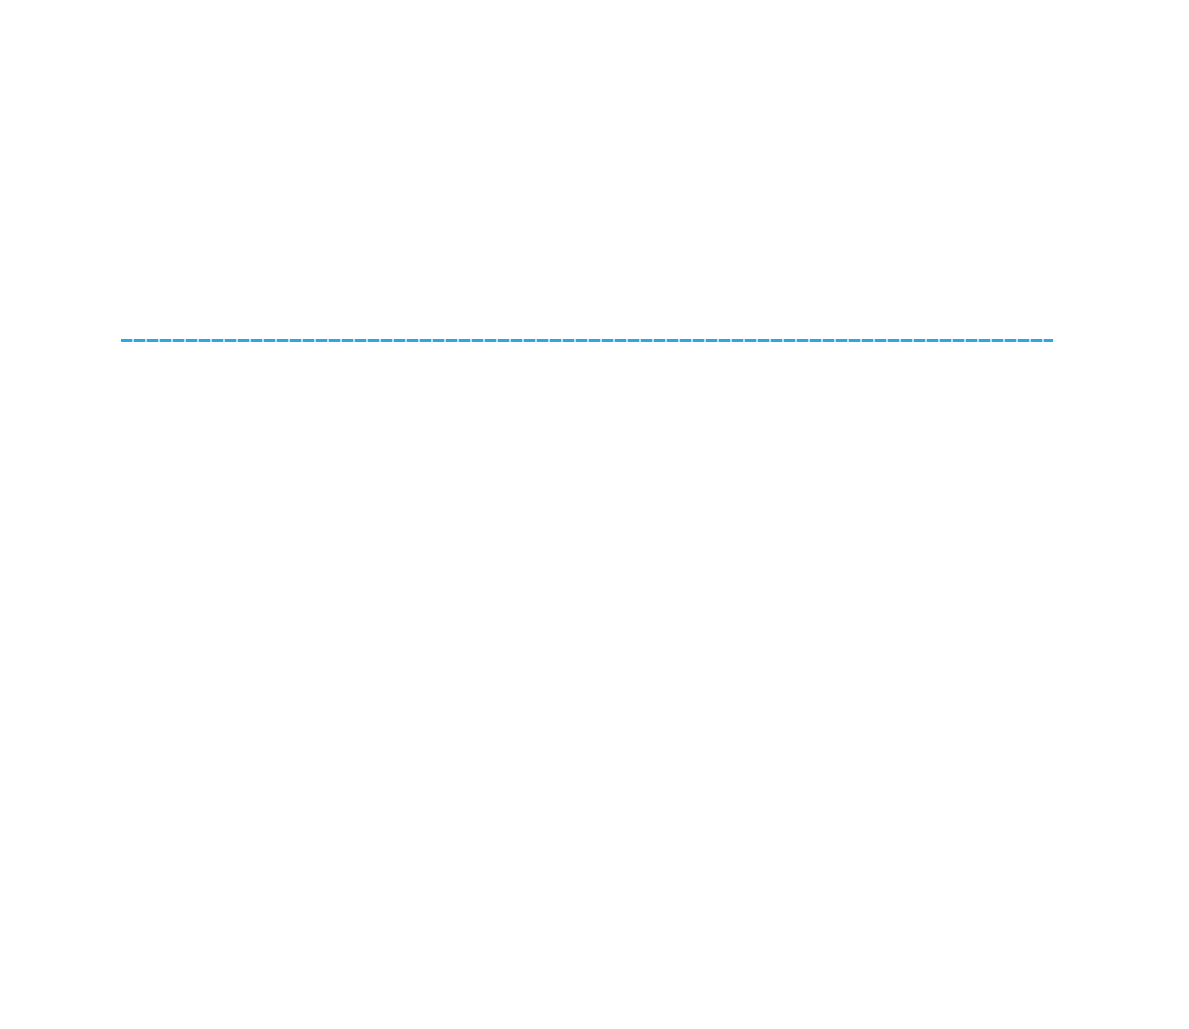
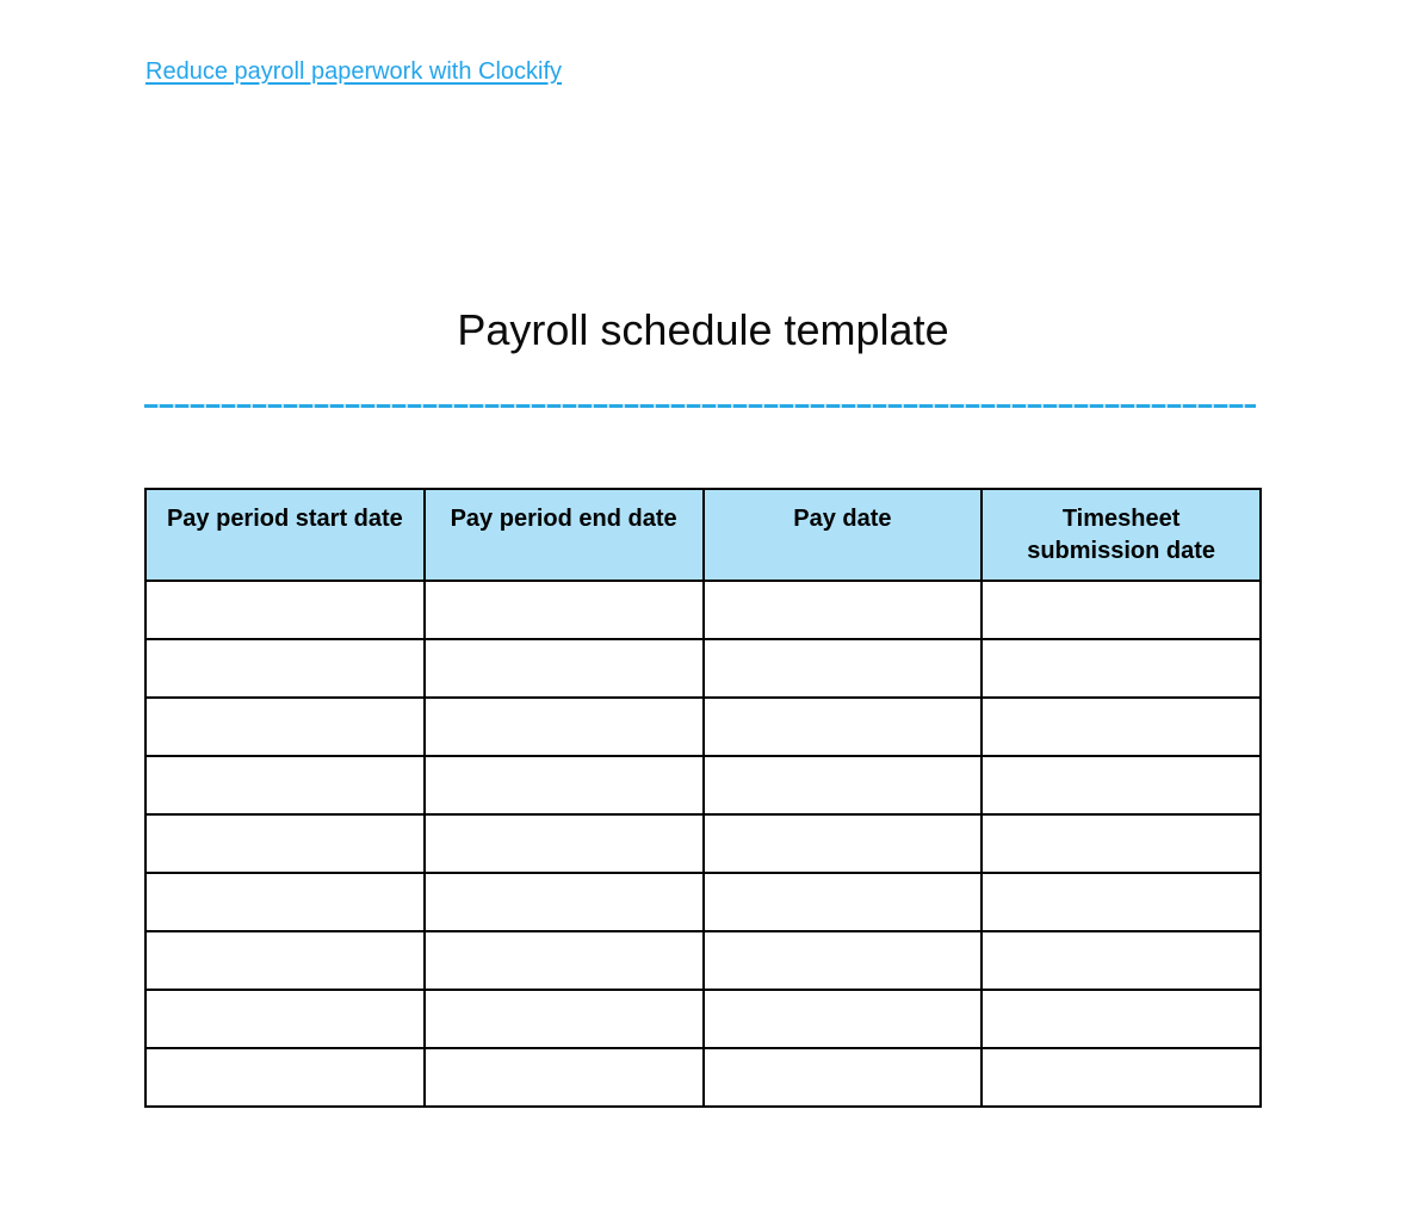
+ Reduce payroll paperwork with Clockify
+ Payroll schedule template
+ Pay period start date	Pay period end date	Pay date	Timesheet submission date
